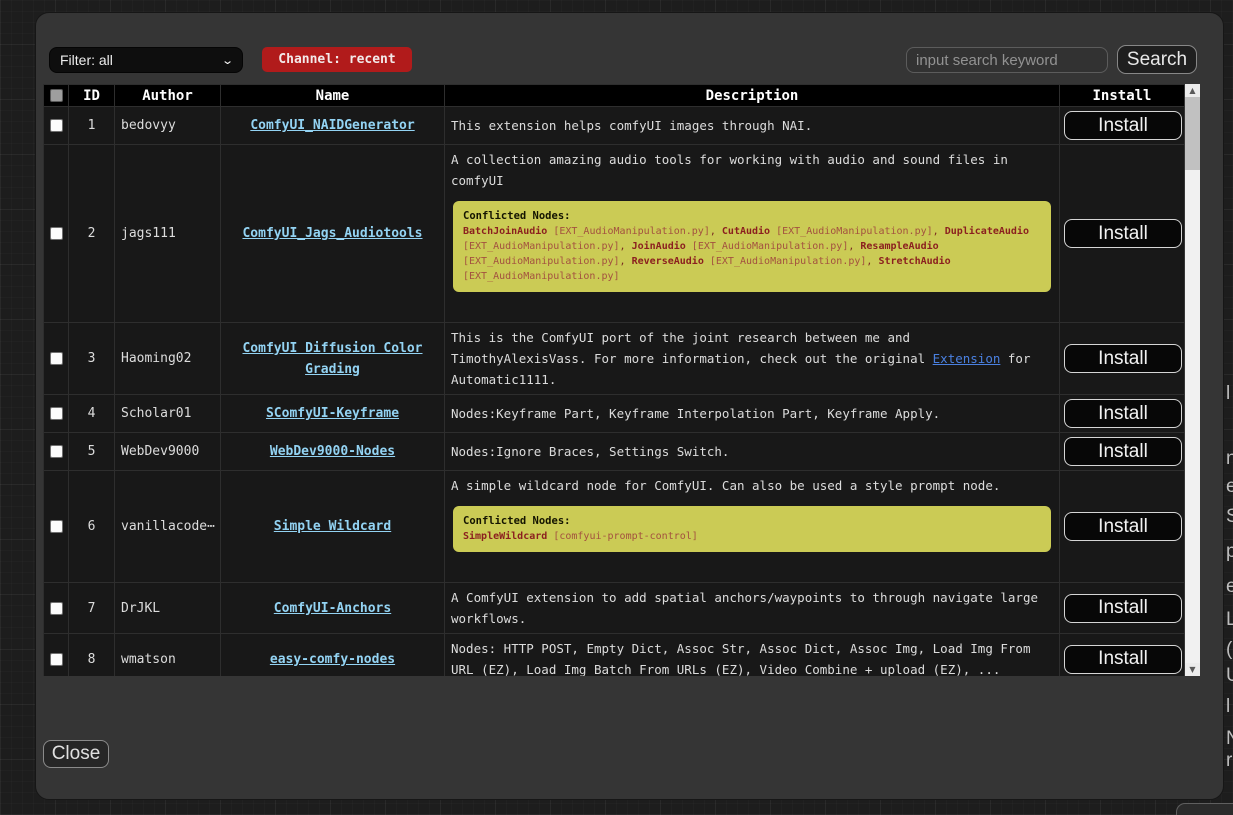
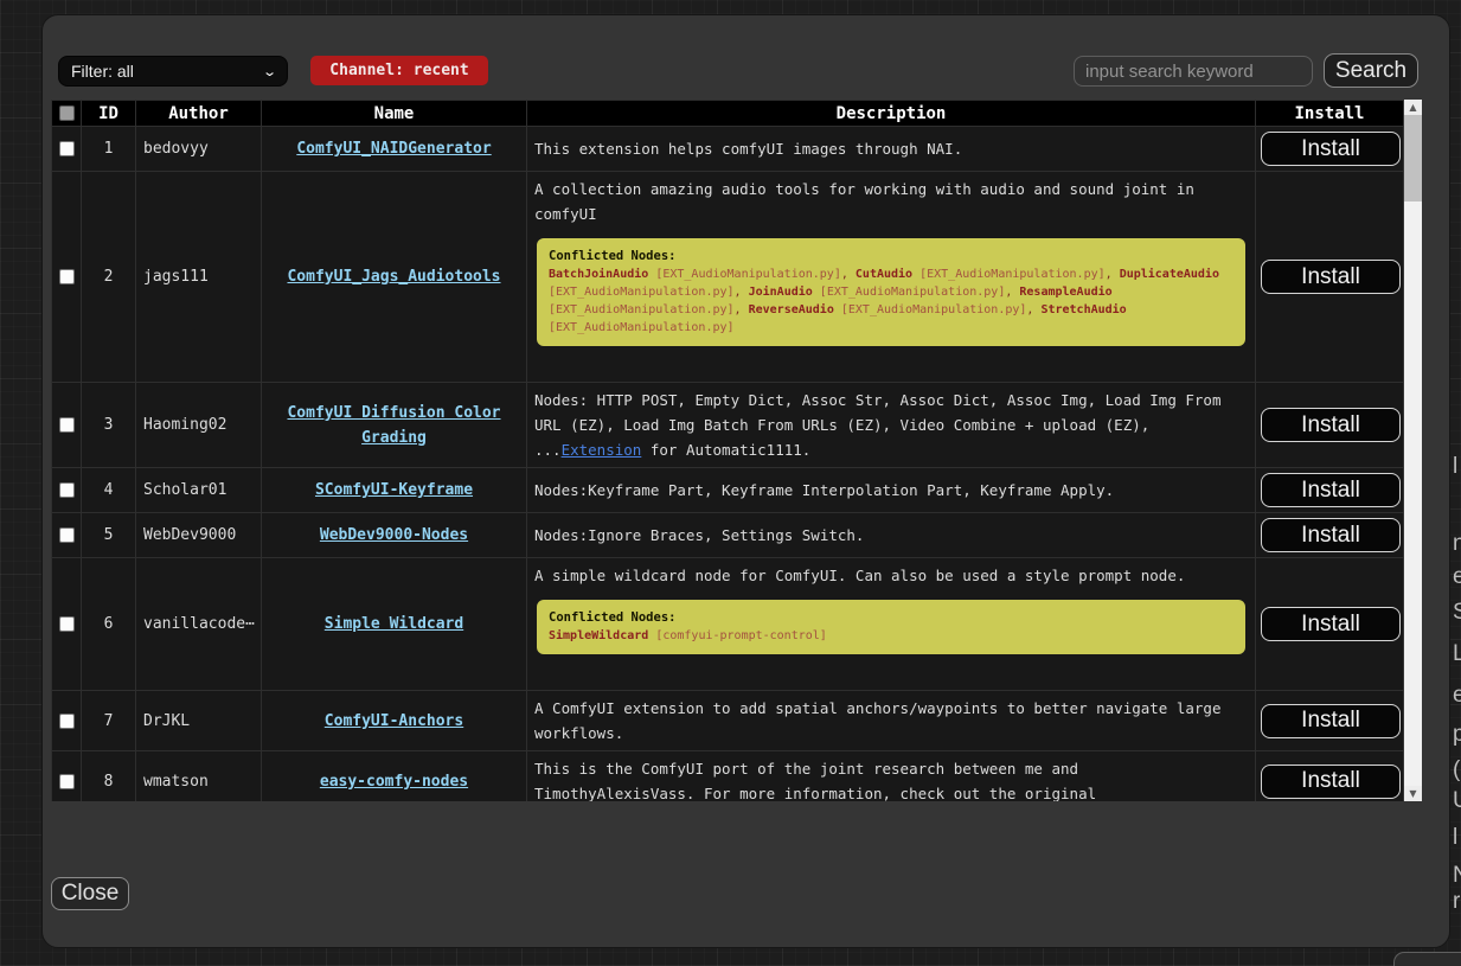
  l
  n
  e
  S
- p
+ L
  e
- L
+ p
  (
  l
  r
  Filter: all
  ⌄
  Channel: recent
  input search keyword
  Search
  	ID	Author	Name	Description	Install
  	1	bedovyy	ComfyUI_NAIDGenerator	This extension helps comfyUI images through NAI.	Install
- 	2	jags111	ComfyUI_Jags_Audiotools	A collection amazing audio tools for working with audio and sound files in comfyUIConflicted Nodes:BatchJoinAudio [EXT_AudioManipulation.py], CutAudio [EXT_AudioManipulation.py], DuplicateAudio [EXT_AudioManipulation.py], JoinAudio [EXT_AudioManipulation.py], ResampleAudio [EXT_AudioManipulation.py], ReverseAudio [EXT_AudioManipulation.py], StretchAudio [EXT_AudioManipulation.py]	Install
+ 	2	jags111	ComfyUI_Jags_Audiotools	A collection amazing audio tools for working with audio and sound joint in comfyUIConflicted Nodes:BatchJoinAudio [EXT_AudioManipulation.py], CutAudio [EXT_AudioManipulation.py], DuplicateAudio [EXT_AudioManipulation.py], JoinAudio [EXT_AudioManipulation.py], ResampleAudio [EXT_AudioManipulation.py], ReverseAudio [EXT_AudioManipulation.py], StretchAudio [EXT_AudioManipulation.py]	Install
- 	3	Haoming02	ComfyUI Diffusion Color Grading	This is the ComfyUI port of the joint research between me and TimothyAlexisVass. For more information, check out the original Extension for Automatic1111.	Install
+ 	3	Haoming02	ComfyUI Diffusion Color Grading	Nodes: HTTP POST, Empty Dict, Assoc Str, Assoc Dict, Assoc Img, Load Img From URL (EZ), Load Img Batch From URLs (EZ), Video Combine + upload (EZ), ...Extension for Automatic1111.	Install
  	4	Scholar01	SComfyUI-Keyframe	Nodes:Keyframe Part, Keyframe Interpolation Part, Keyframe Apply.	Install
  	5	WebDev9000	WebDev9000-Nodes	Nodes:Ignore Braces, Settings Switch.	Install
  	6	vanillacode⋯	Simple Wildcard	A simple wildcard node for ComfyUI. Can also be used a style prompt node.Conflicted Nodes:SimpleWildcard [comfyui-prompt-control]	Install
- 	7	DrJKL	ComfyUI-Anchors	A ComfyUI extension to add spatial anchors/waypoints to through navigate large workflows.	Install
+ 	7	DrJKL	ComfyUI-Anchors	A ComfyUI extension to add spatial anchors/waypoints to better navigate large workflows.	Install
- 	8	wmatson	easy-comfy-nodes	Nodes: HTTP POST, Empty Dict, Assoc Str, Assoc Dict, Assoc Img, Load Img From URL (EZ), Load Img Batch From URLs (EZ), Video Combine + upload (EZ), ...	Install
+ 	8	wmatson	easy-comfy-nodes	This is the ComfyUI port of the joint research between me and TimothyAlexisVass. For more information, check out the original	Install
  ▲
  ▼
  Close
